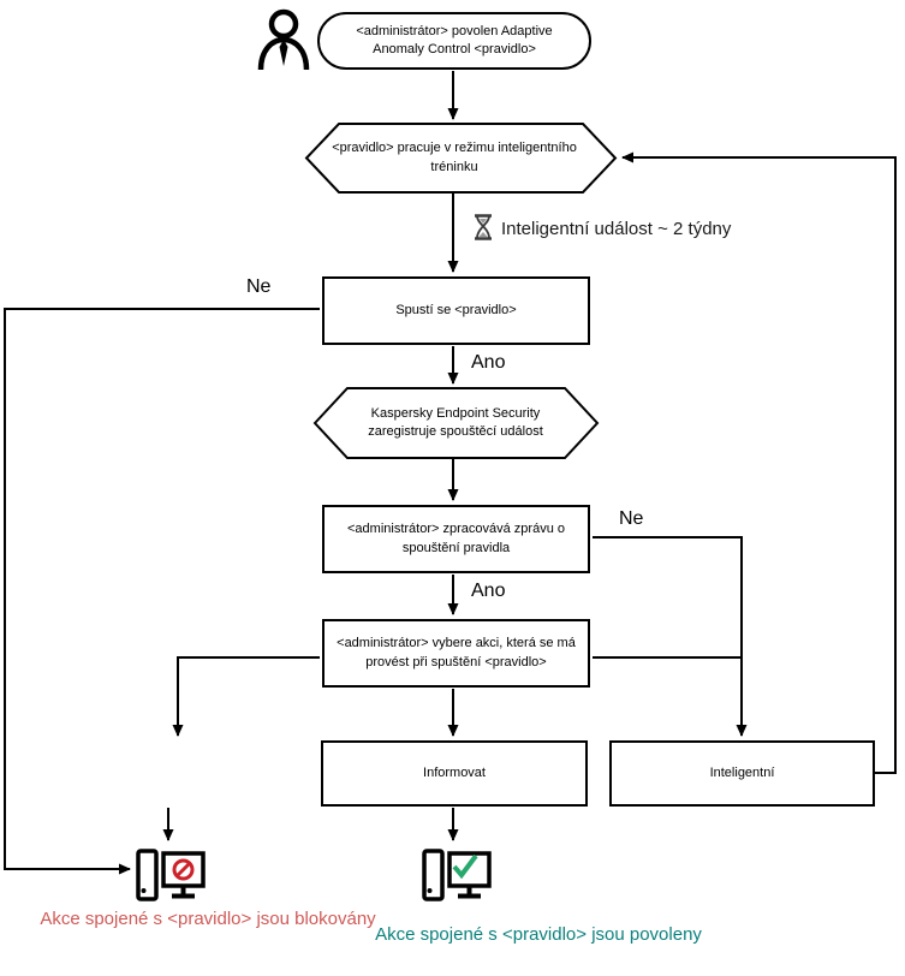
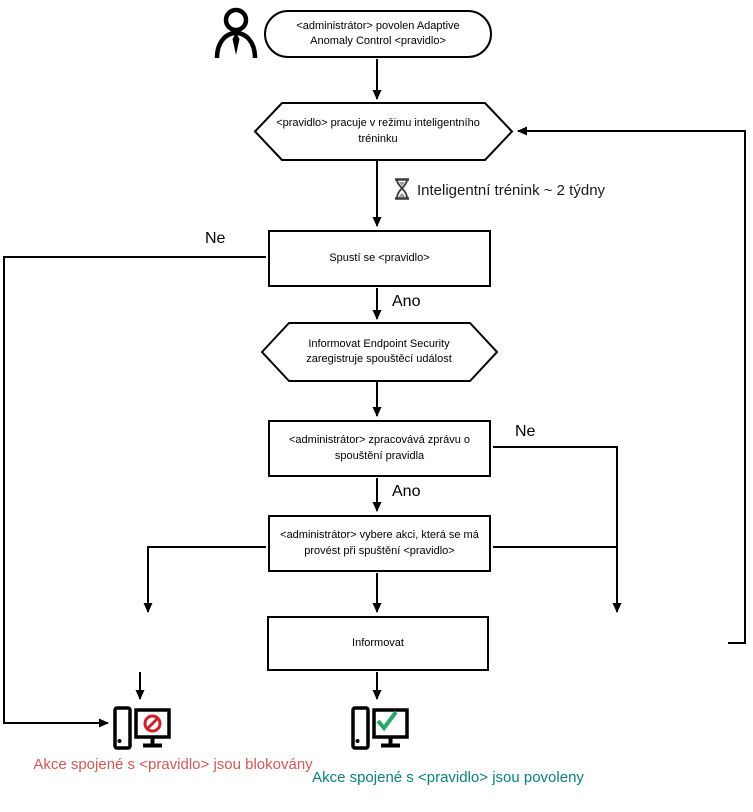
  <administrátor> povolen Adaptive Anomaly Control <pravidlo>
  <pravidlo> pracuje v režimu inteligentního tréninku
  Spustí se <pravidlo>
- Kaspersky Endpoint Security zaregistruje spouštěcí událost
+ Informovat Endpoint Security zaregistruje spouštěcí událost
  <administrátor> zpracovává zprávu o spouštění pravidla
  <administrátor> vybere akci, která se má provést při spuštění <pravidlo>
  Informovat
- Inteligentní
  Ne
  Ano
  Ne
  Ano
- Inteligentní událost ~ 2 týdny
+ Inteligentní trénink ~ 2 týdny
  Akce spojené s <pravidlo> jsou blokovány
  Akce spojené s <pravidlo> jsou povoleny
